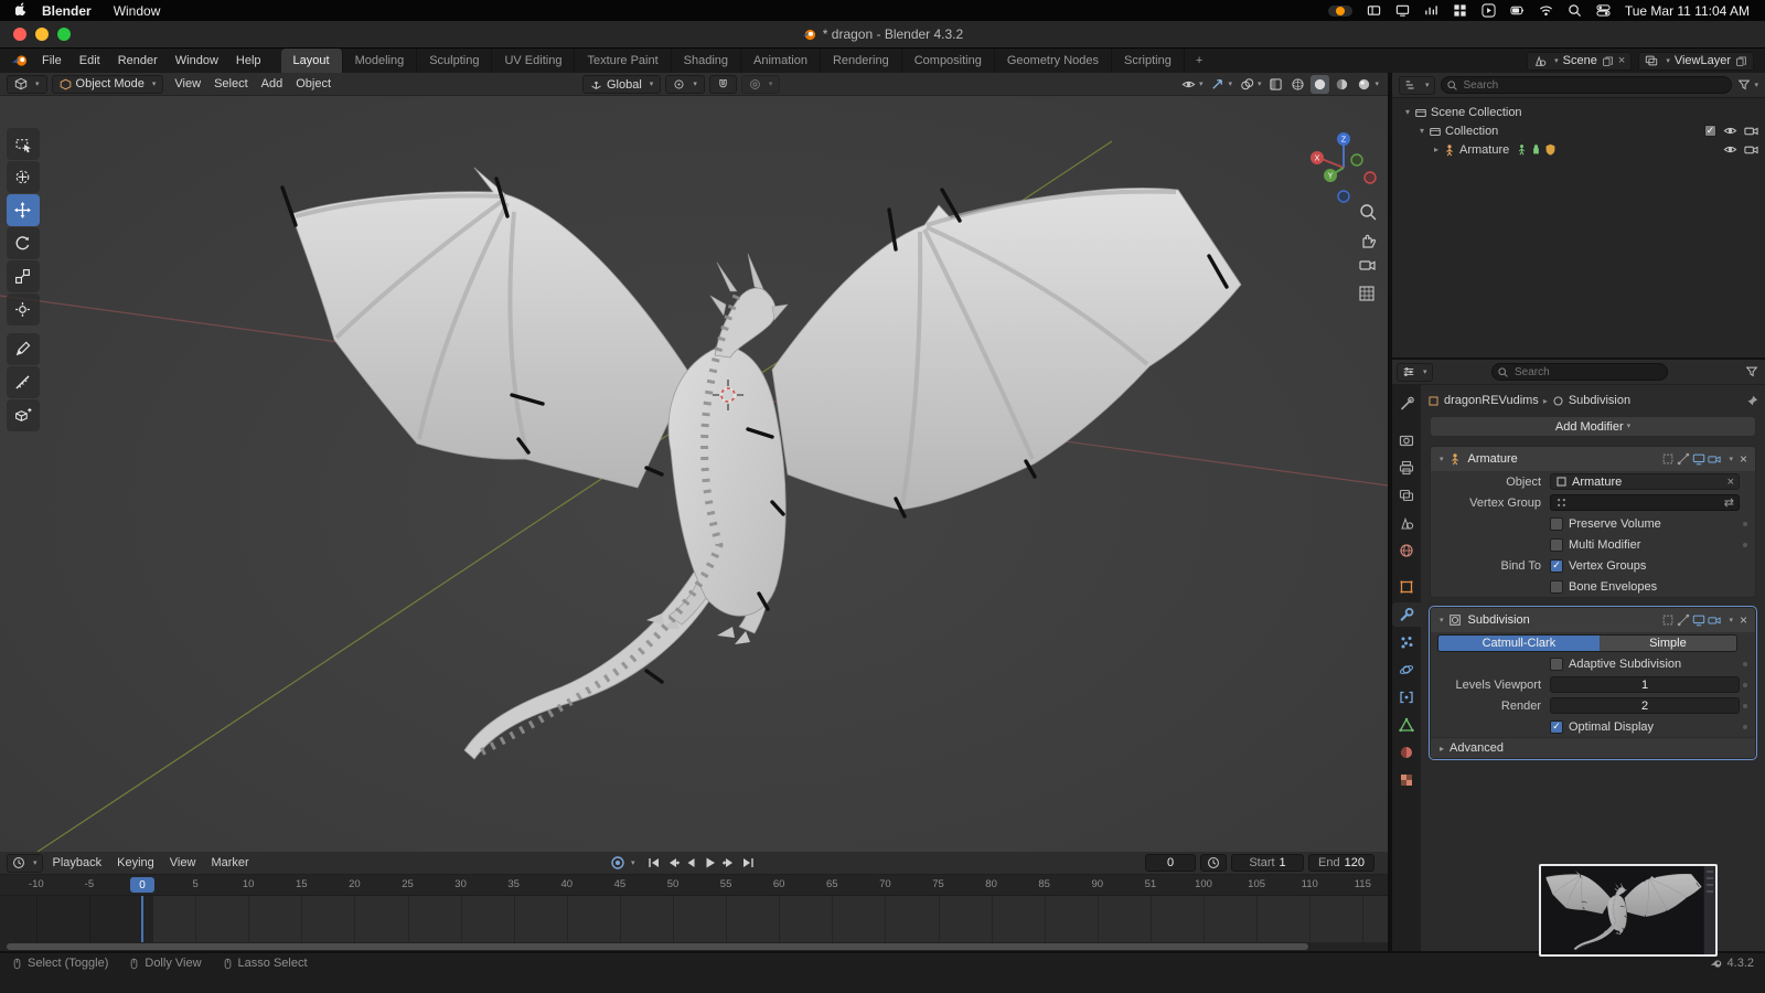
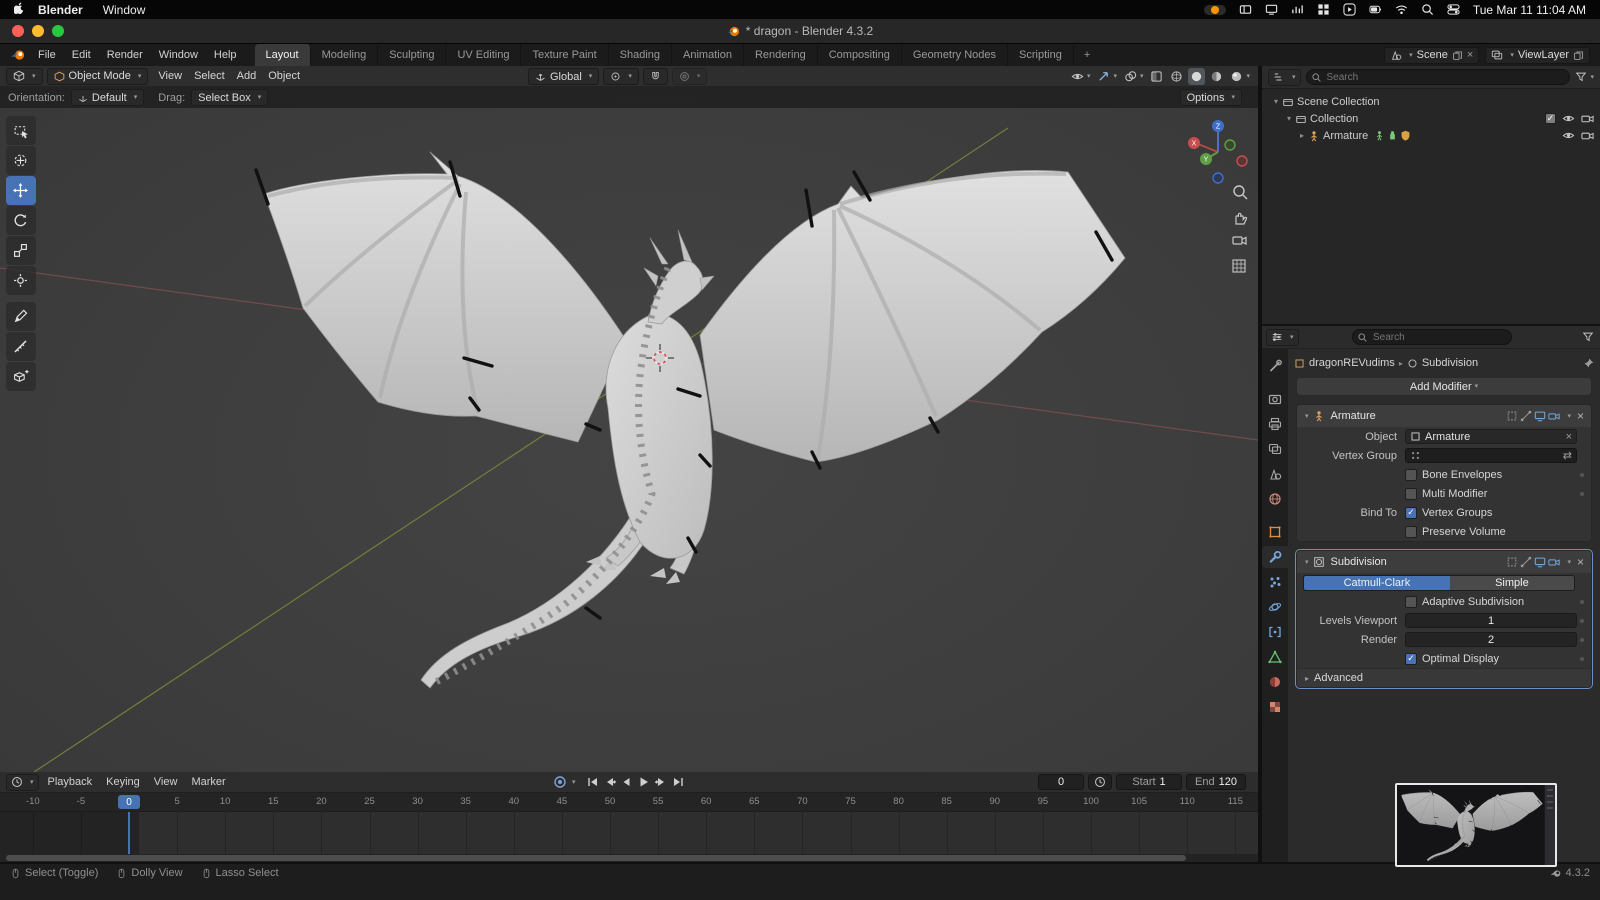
  Blender
  Window
  Tue Mar 11 11:04 AM
  * dragon - Blender 4.3.2
  File Edit Render Window Help
  Layout
  Modeling
  Sculpting
  UV Editing
  Texture Paint
  Shading
  Animation
  Rendering
  Compositing
  Geometry Nodes
  Scripting
  +
  Scene
  ×
  ViewLayer
  Object Mode
  View Select Add Object
  Global
+ Orientation:
+ Default
+ Drag:
+ Select Box
+ Options
  Search
  ▾
  Scene Collection
  ▾
  Collection
  ✓
  ▸
  Armature
  Search
  dragonREVudims
  ▸
  Subdivision
  Add Modifier
  Armature
  ×
  Object
  Armature
  ×
  Vertex Group
  ⇄
- Preserve Volume
+ Bone Envelopes
  Multi Modifier
  Bind To
  ✓
  Vertex Groups
- Bone Envelopes
+ Preserve Volume
  Subdivision
  ×
  Catmull-Clark
  Simple
  Adaptive Subdivision
  Levels Viewport
  1
  Render
  2
  ✓
  Optimal Display
  ▸
  Advanced
  Playback Keying View Marker
  0
  Start
  1
  End
  120
  0
  -10
  -5
  5
  10
  15
  20
  25
  30
  35
  40
  45
  50
  55
  60
  65
  70
  75
  80
  85
  90
- 51
+ 95
  100
  105
  110
  115
  Select (Toggle)
  Dolly View
  Lasso Select
  4.3.2
